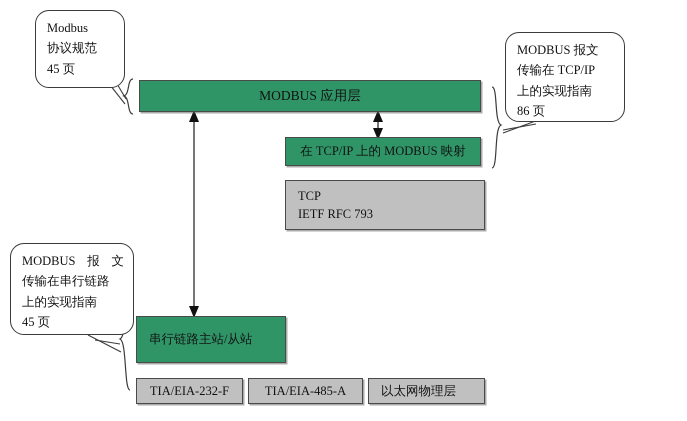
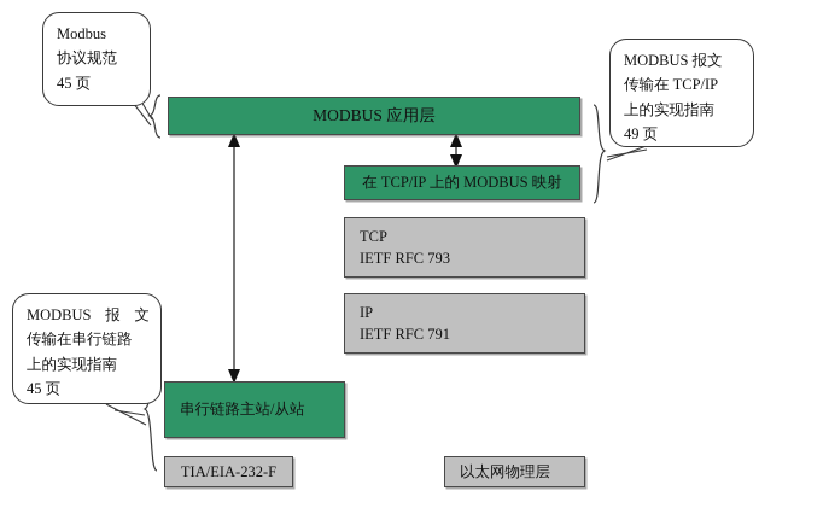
  MODBUS 应用层
  在 TCP/IP 上的 MODBUS 映射
  TCP
  IETF RFC 793
+ IP
+ IETF RFC 791
  串行链路主站/从站
  TIA/EIA-232-F
- TIA/EIA-485-A
  以太网物理层
  Modbus
  协议规范
  45 页
  MODBUS 报文
  传输在 TCP/IP
  上的实现指南
- 86 页
+ 49 页
  MODBUS
  报
  文
  传输在串行链路
  上的实现指南
  45 页
